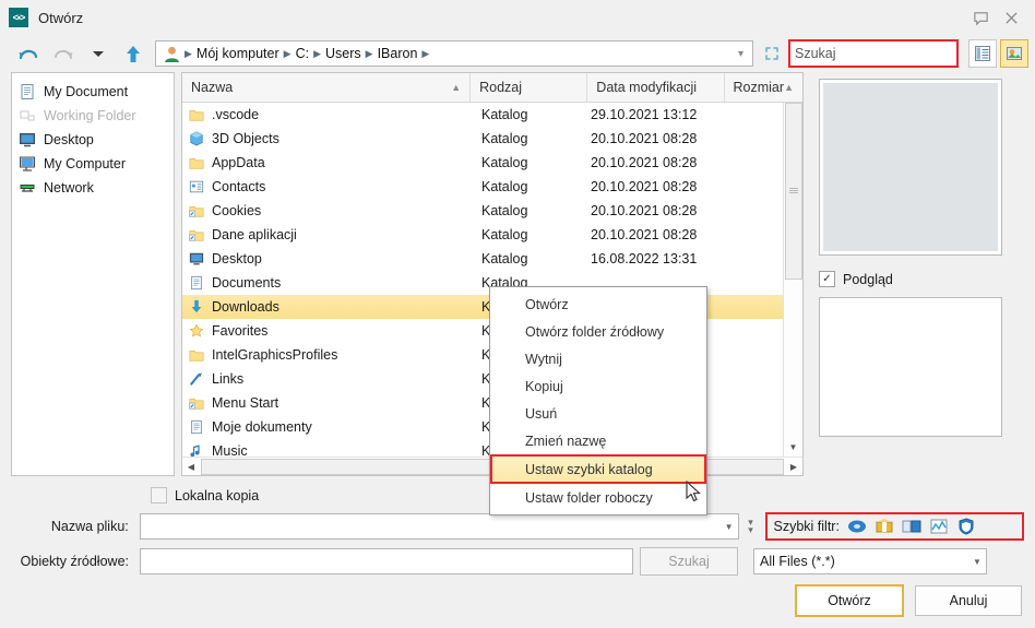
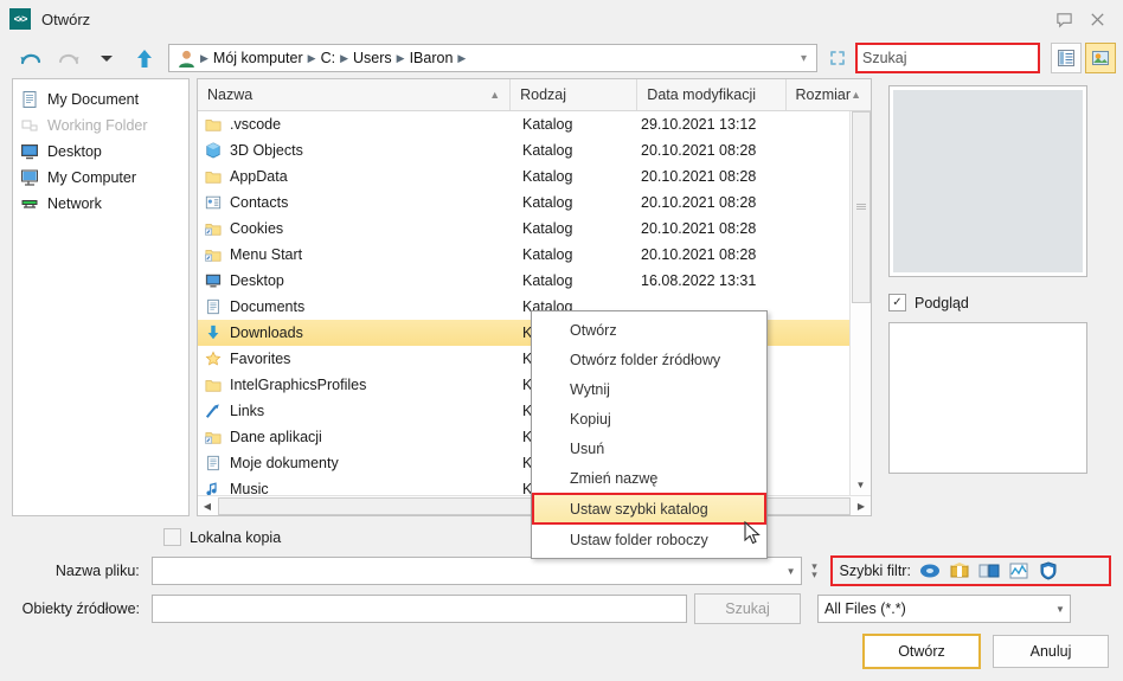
  <•>
  Otwórz
  ▶
  Mój komputer
  ▶
  C:
  ▶
  Users
  ▶
  IBaron
  ▶
  ▾
  Szukaj
  My Document
  Working Folder
  Desktop
  My Computer
  Network
  Nazwa
  ▲
  Rodzaj
  Data modyfikacji
  Rozmiar
  ▲
  .vscode
  Katalog
  29.10.2021 13:12
  3D Objects
  Katalog
  20.10.2021 08:28
  AppData
  Katalog
  20.10.2021 08:28
  Contacts
  Katalog
  20.10.2021 08:28
  Cookies
  Katalog
  20.10.2021 08:28
- Dane aplikacji
+ Menu Start
  Katalog
  20.10.2021 08:28
  Desktop
  Katalog
  16.08.2022 13:31
  Documents
  Katalog
  Downloads
  Favorites
  IntelGraphicsProfiles
  Links
- Menu Start
+ Dane aplikacji
  Moje dokumenty
  Music
  ▼
  ◀
  ▶
  ✓
  Podgląd
  Lokalna kopia
  Nazwa pliku:
  ▼
  ▾
  ▾
  Szybki filtr:
  Obiekty źródłowe:
  Szukaj
  All Files (*.*)
  ▼
  Otwórz
  Anuluj
  Otwórz
  Otwórz folder źródłowy
  Wytnij
  Kopiuj
  Usuń
  Zmień nazwę
  Ustaw szybki katalog
  Ustaw folder roboczy
